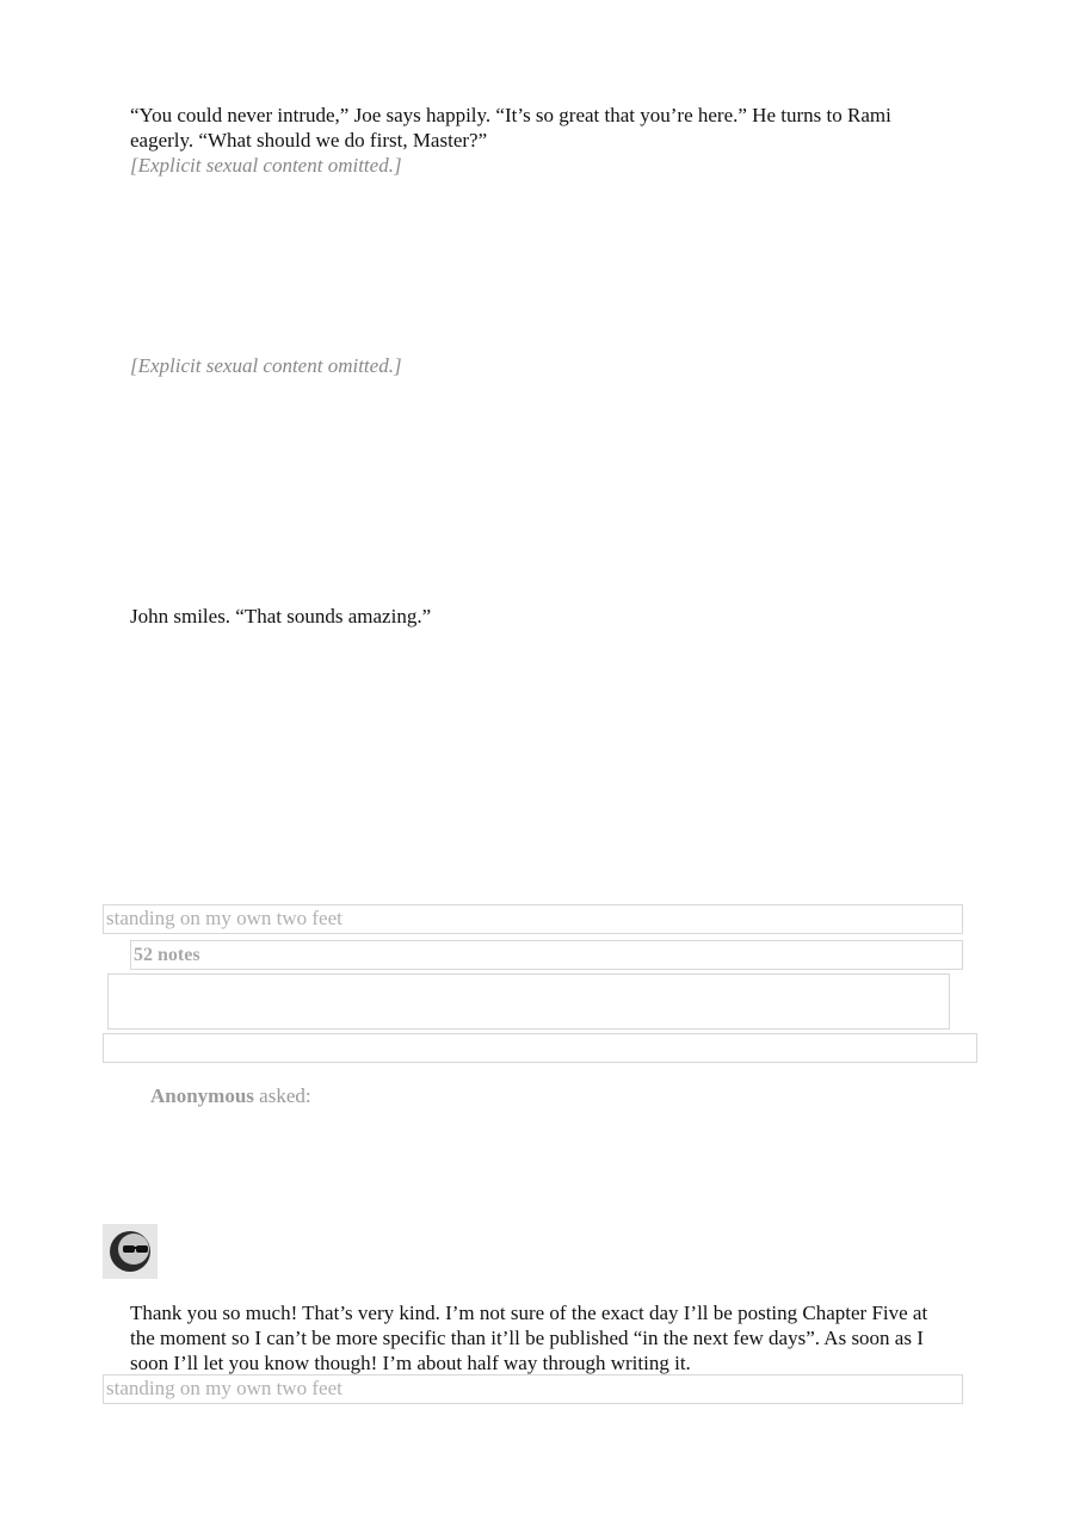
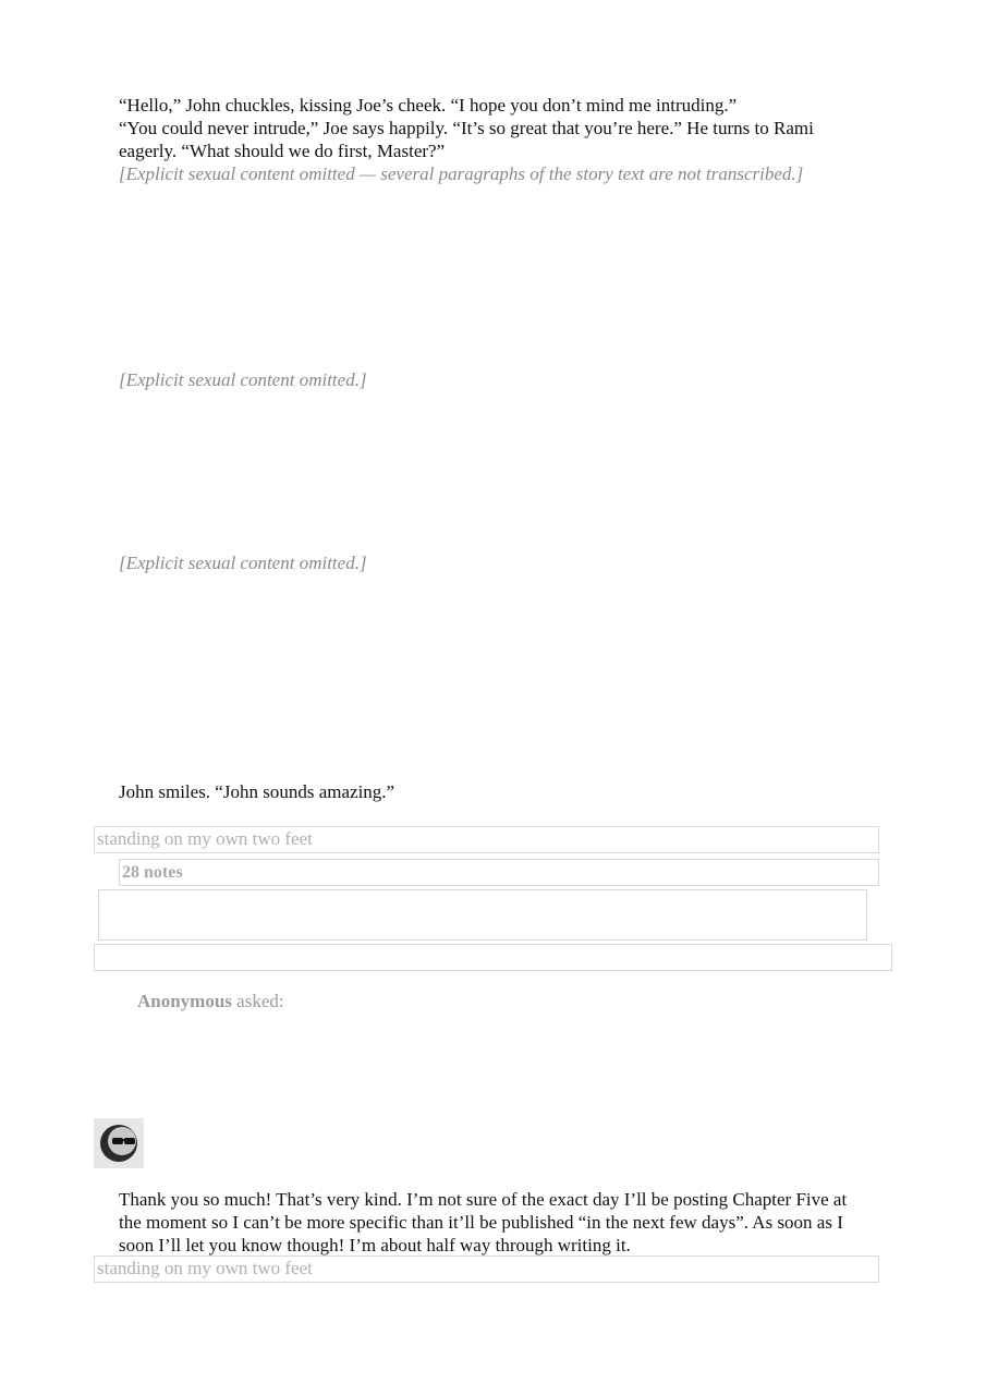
+ “Hello,” John chuckles, kissing Joe’s cheek. “I hope you don’t mind me intruding.”
  “You could never intrude,” Joe says happily. “It’s so great that you’re here.” He turns to Rami eagerly. “What should we do first, Master?”
+ [Explicit sexual content omitted — several paragraphs of the story text are not transcribed.]
  [Explicit sexual content omitted.]
  [Explicit sexual content omitted.]
- John smiles. “That sounds amazing.”
+ John smiles. “John sounds amazing.”
  standing on my own two feet
- 52 notes
+ 28 notes
  Anonymous asked:
  Thank you so much! That’s very kind. I’m not sure of the exact day I’ll be posting Chapter Five at the moment so I can’t be more specific than it’ll be published “in the next few days”. As soon as I soon I’ll let you know though! I’m about half way through writing it.
  standing on my own two feet
